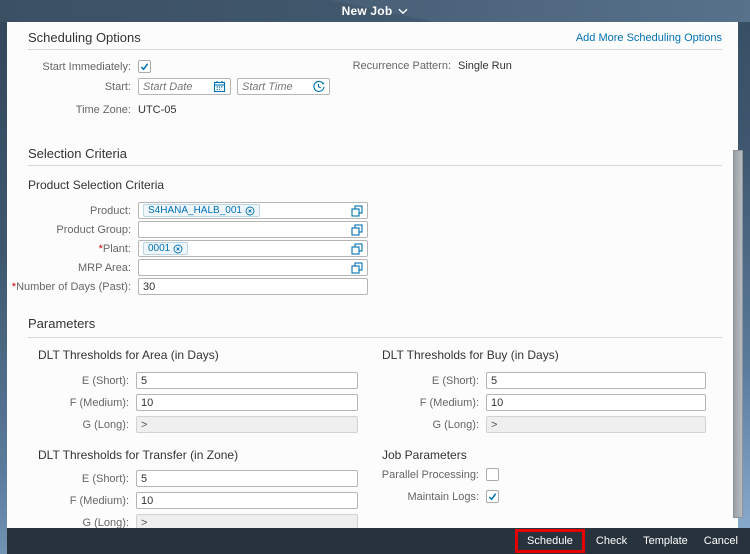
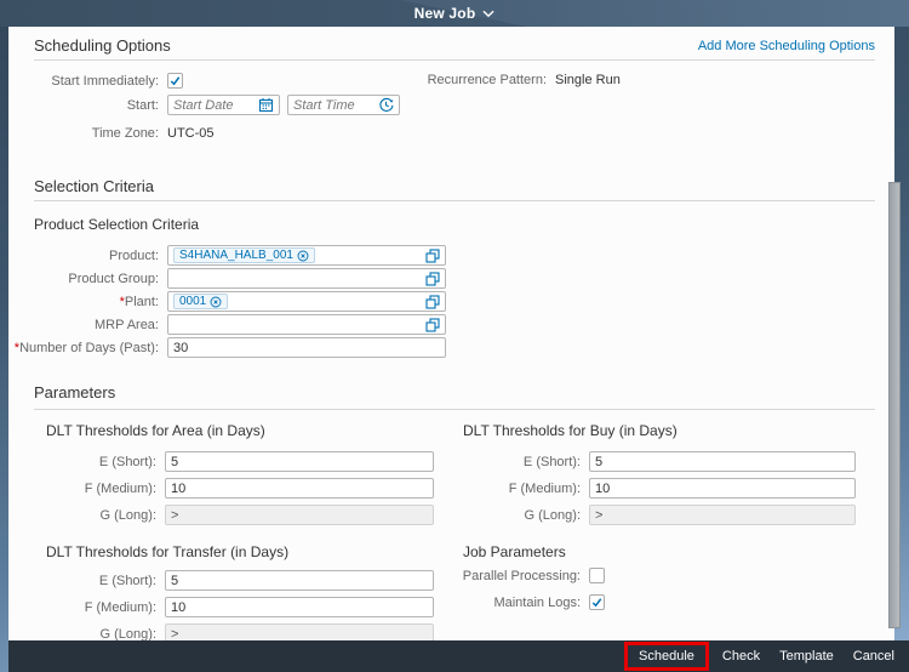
  New Job
  Scheduling Options
  Add More Scheduling Options
  Start Immediately:
  Start:
  Start Date
  Start Time
  Time Zone:
  UTC-05
  Recurrence Pattern:
  Single Run
  Selection Criteria
  Product Selection Criteria
  Product:
  S4HANA_HALB_001
  Product Group:
  *Plant:
  0001
  MRP Area:
  *Number of Days (Past):
  30
  Parameters
  DLT Thresholds for Area (in Days)
  E (Short):
  5
  F (Medium):
  10
  G (Long):
  >
  DLT Thresholds for Buy (in Days)
  E (Short):
  5
  F (Medium):
  10
  G (Long):
  >
- DLT Thresholds for Transfer (in Zone)
+ DLT Thresholds for Transfer (in Days)
  E (Short):
  5
  F (Medium):
  10
  G (Long):
  >
  Job Parameters
  Parallel Processing:
  Maintain Logs:
  Schedule
  Check
  Template
  Cancel
